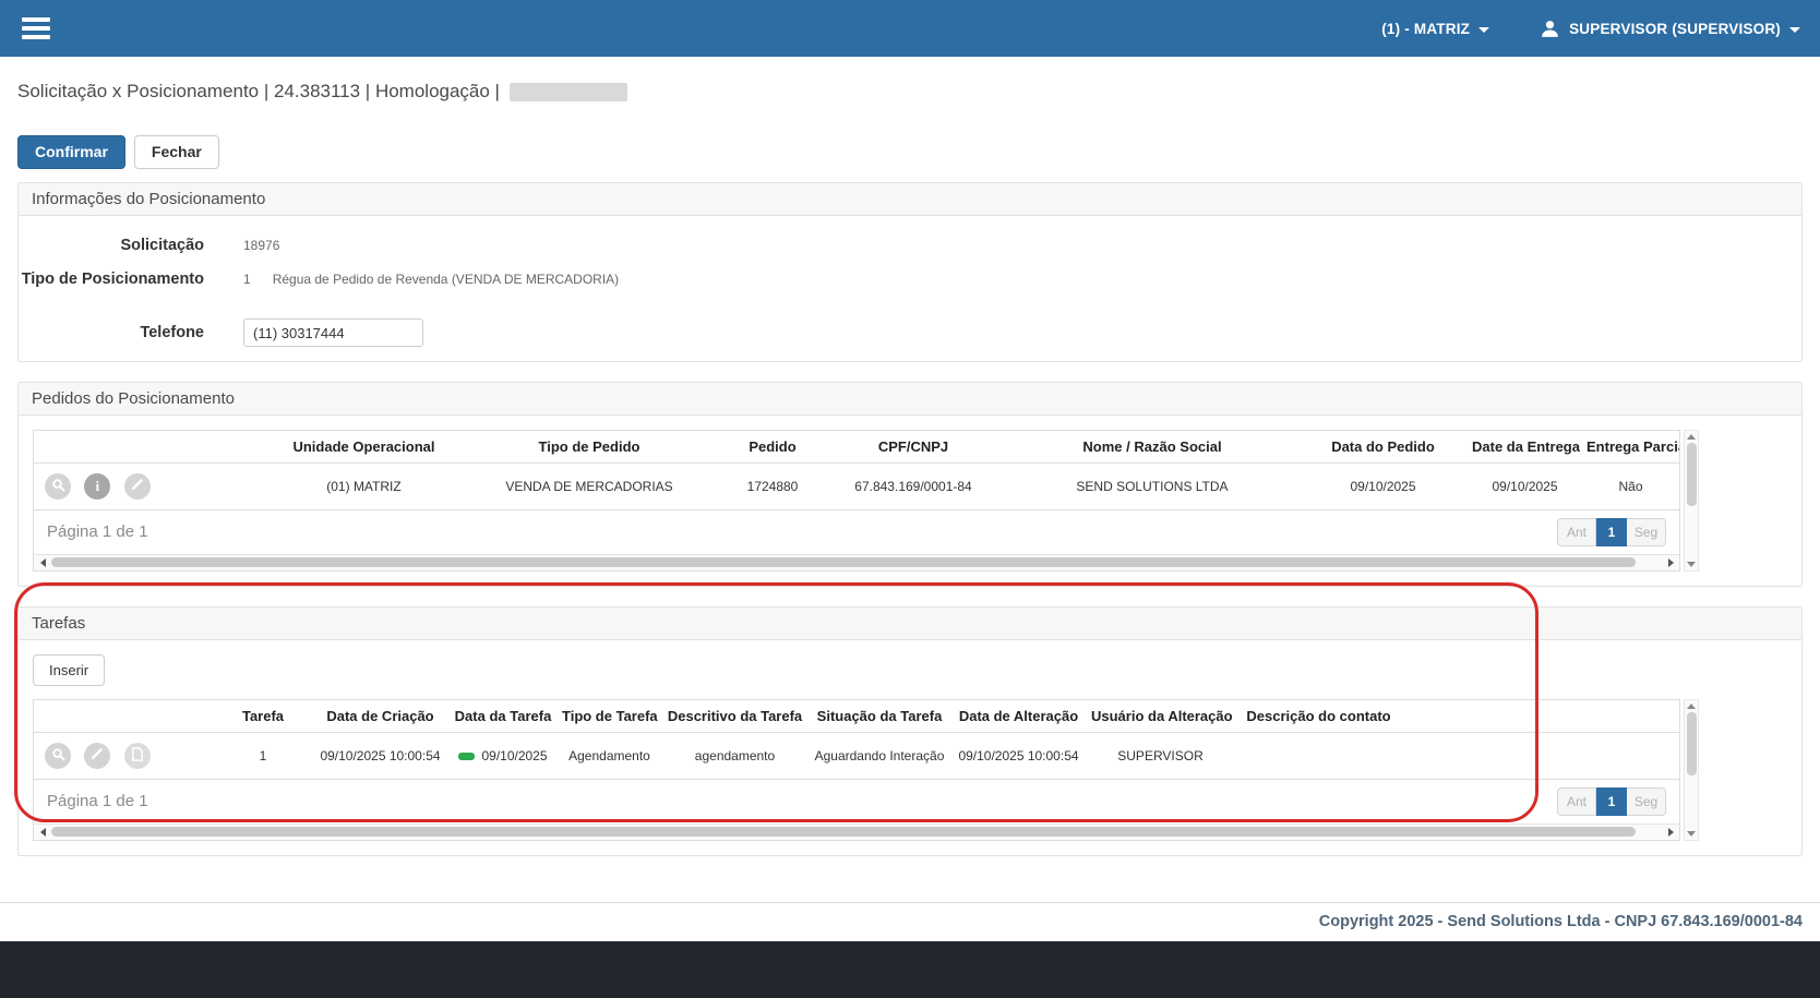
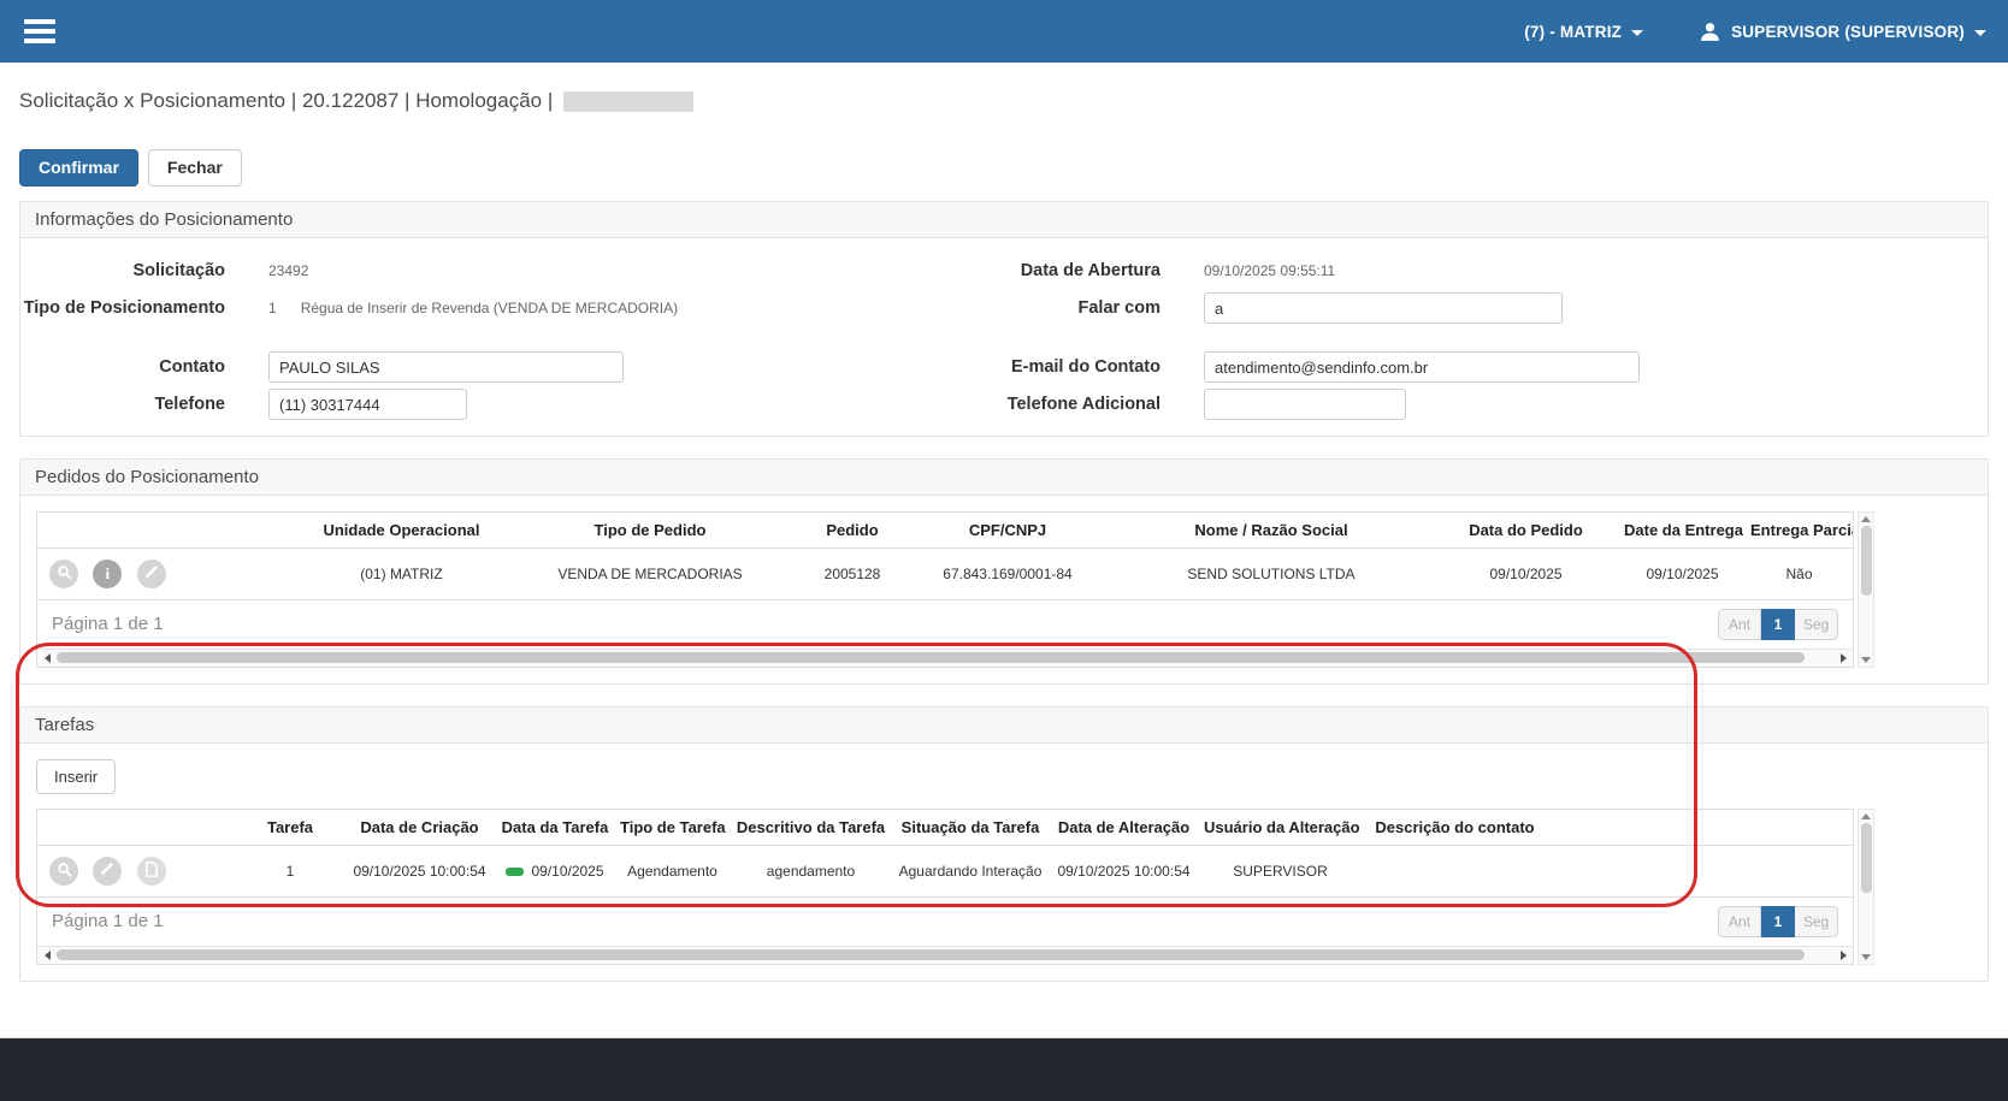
- (1) - MATRIZ
+ (7) - MATRIZ
  SUPERVISOR (SUPERVISOR)
- Solicitação x Posicionamento | 24.383113 | Homologação |
+ Solicitação x Posicionamento | 20.122087 | Homologação |
  Confirmar
  Fechar
  Informações do Posicionamento
  Solicitação
- 18976
+ 23492
  Tipo de Posicionamento
  1
- Régua de Pedido de Revenda (VENDA DE MERCADORIA)
+ Régua de Inserir de Revenda (VENDA DE MERCADORIA)
+ Contato
+ PAULO SILAS
  Telefone
  (11) 30317444
+ Data de Abertura
+ 09/10/2025 09:55:11
+ Falar com
+ a
+ E-mail do Contato
+ atendimento@sendinfo.com.br
+ Telefone Adicional
  Pedidos do Posicionamento
  	Unidade Operacional	Tipo de Pedido	Pedido	CPF/CNPJ	Nome / Razão Social	Data do Pedido	Date da Entrega	Entrega Parci
- i	(01) MATRIZ	VENDA DE MERCADORIAS	1724880	67.843.169/0001-84	SEND SOLUTIONS LTDA	09/10/2025	09/10/2025	Não
+ i	(01) MATRIZ	VENDA DE MERCADORIAS	2005128	67.843.169/0001-84	SEND SOLUTIONS LTDA	09/10/2025	09/10/2025	Não
  Página 1 de 1
  Ant
  1
  Seg
  Tarefas
  Inserir
  	Tarefa	Data de Criação	Data da Tarefa	Tipo de Tarefa	Descritivo da Tarefa	Situação da Tarefa	Data de Alteração	Usuário da Alteração	Descrição do contato
  	1	09/10/2025 10:00:54	09/10/2025	Agendamento	agendamento	Aguardando Interação	09/10/2025 10:00:54	SUPERVISOR
  Página 1 de 1
  Ant
  1
  Seg
- Copyright 2025 - Send Solutions Ltda - CNPJ 67.843.169/0001-84
